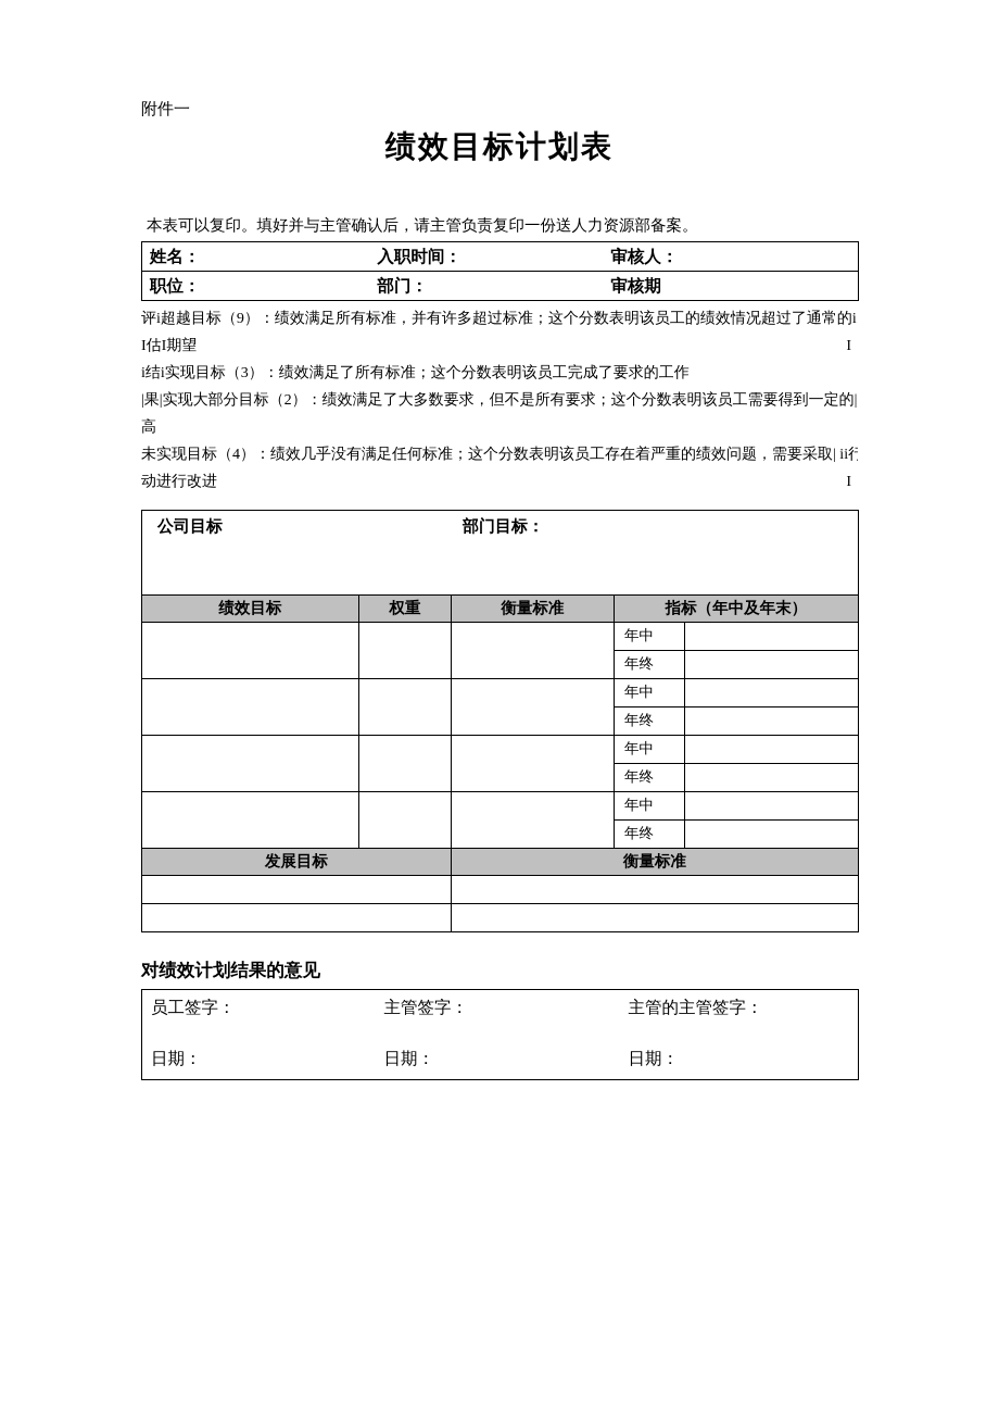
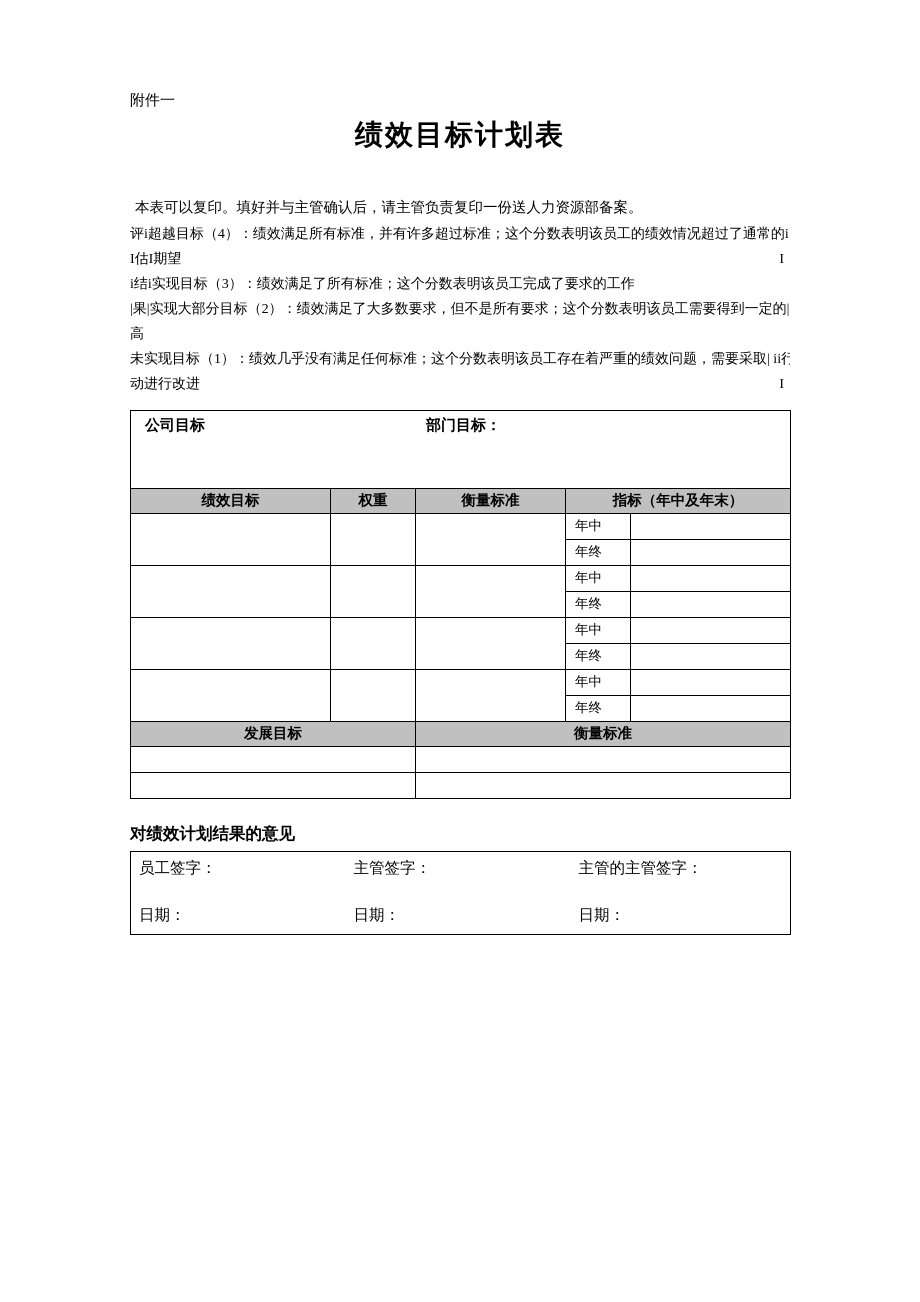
  附件一
  绩效目标计划表
  本表可以复印。填好并与主管确认后，请主管负责复印一份送人力资源部备案。
- 姓名：	入职时间：	审核人：
- 职位：	部门：	审核期
- 评i超越目标（9）：绩效满足所有标准，并有许多超过标准；这个分数表明该员工的绩效情况超过了通常的i
+ 评i超越目标（4）：绩效满足所有标准，并有许多超过标准；这个分数表明该员工的绩效情况超过了通常的i
  I估I期望
  I
  i结i实现目标（3）：绩效满足了所有标准；这个分数表明该员工完成了要求的工作
  |果|实现大部分目标（2）：绩效满足了大多数要求，但不是所有要求；这个分数表明该员工需要得到一定的|
  高
- 未实现目标（4）：绩效几乎没有满足任何标准；这个分数表明该员工存在着严重的绩效问题，需要采取| ii行
+ 未实现目标（1）：绩效几乎没有满足任何标准；这个分数表明该员工存在着严重的绩效问题，需要采取| ii行
  动进行改进
  I
  公司目标 部门目标：
  绩效目标	权重	衡量标准	指标（年中及年末）
  			年中
  年终
  			年中
  年终
  			年中
  年终
  			年中
  年终
  发展目标	衡量标准
  对绩效计划结果的意见
  员工签字：	主管签字：	主管的主管签字：
  日期：	日期：	日期：
